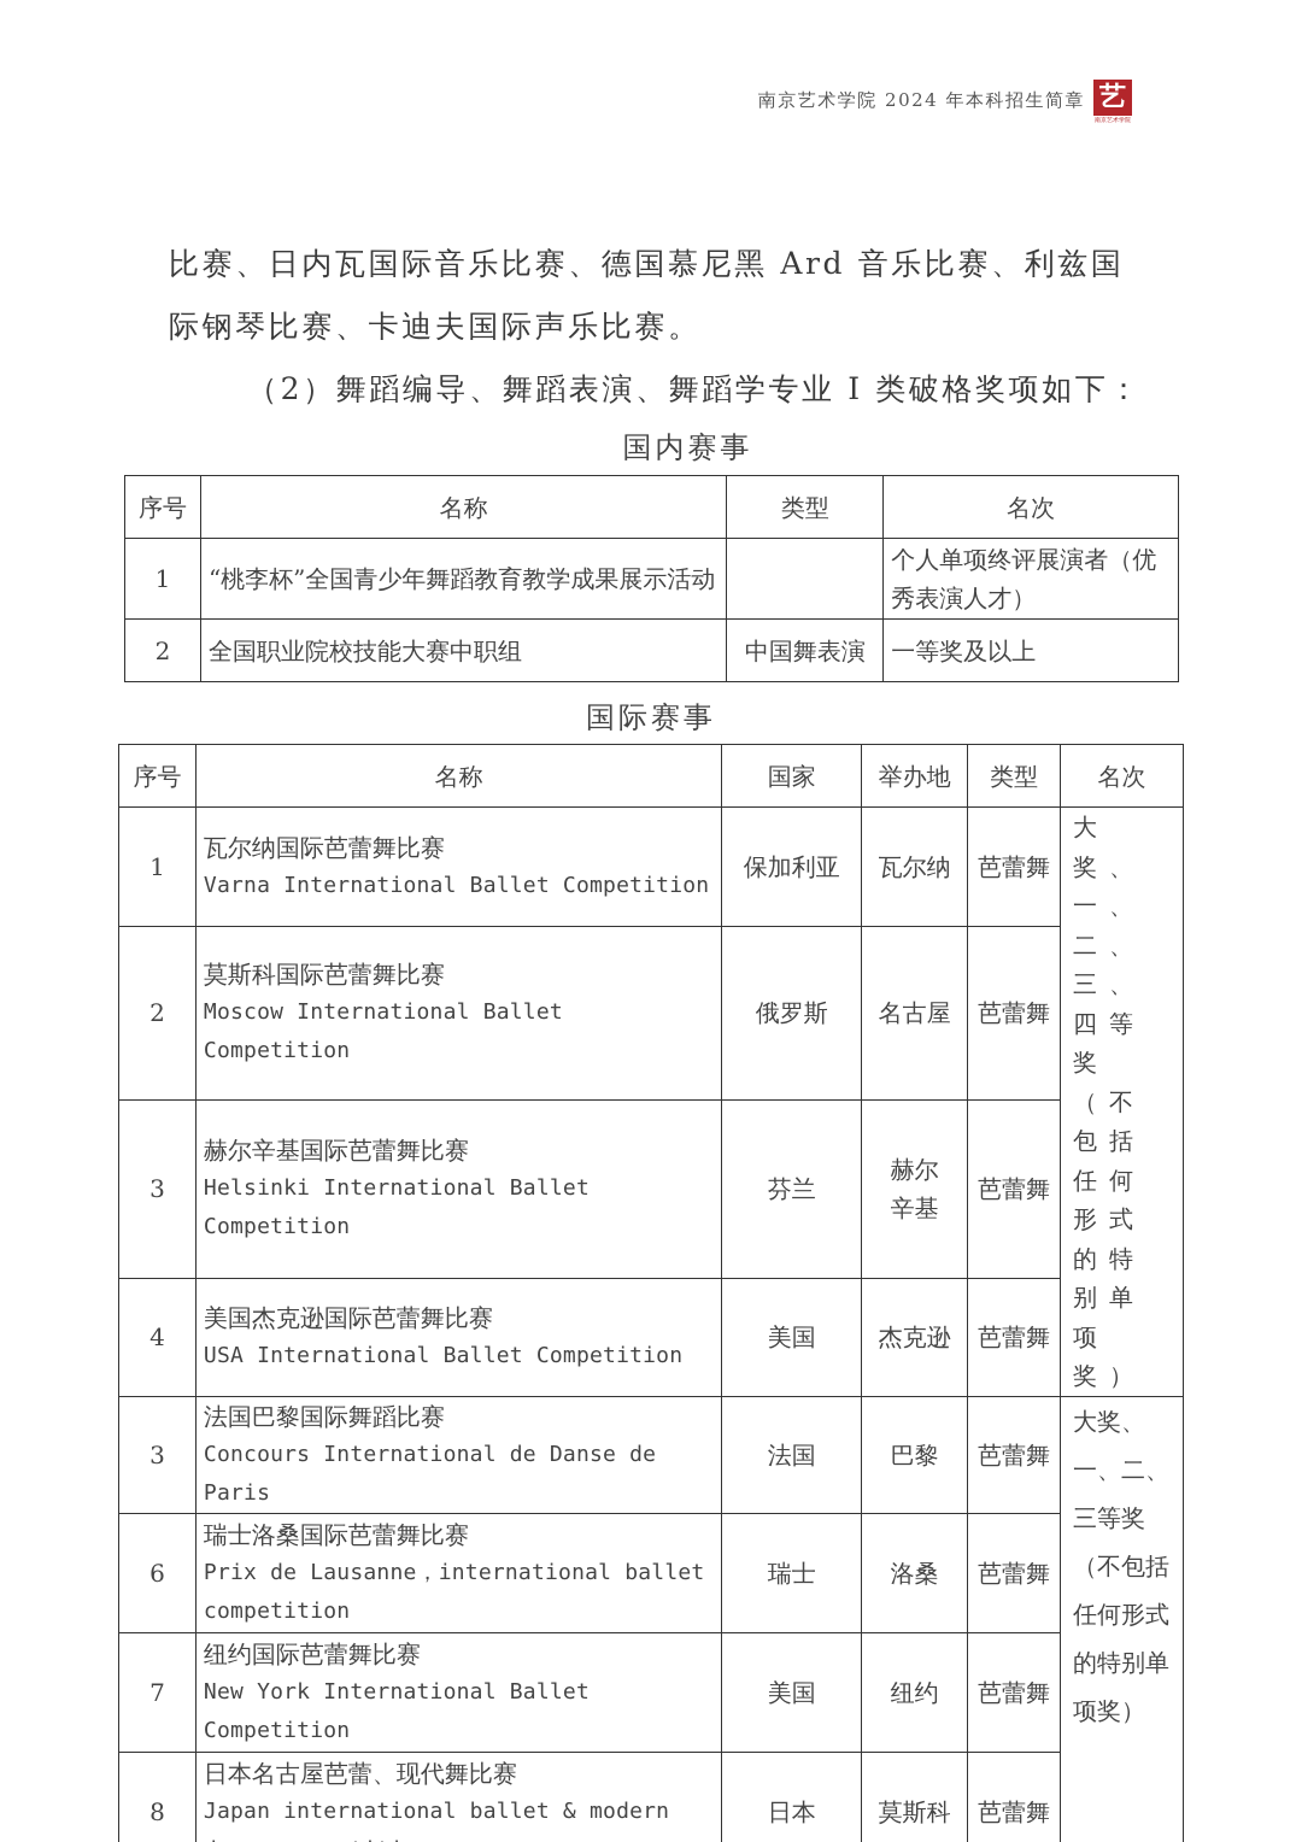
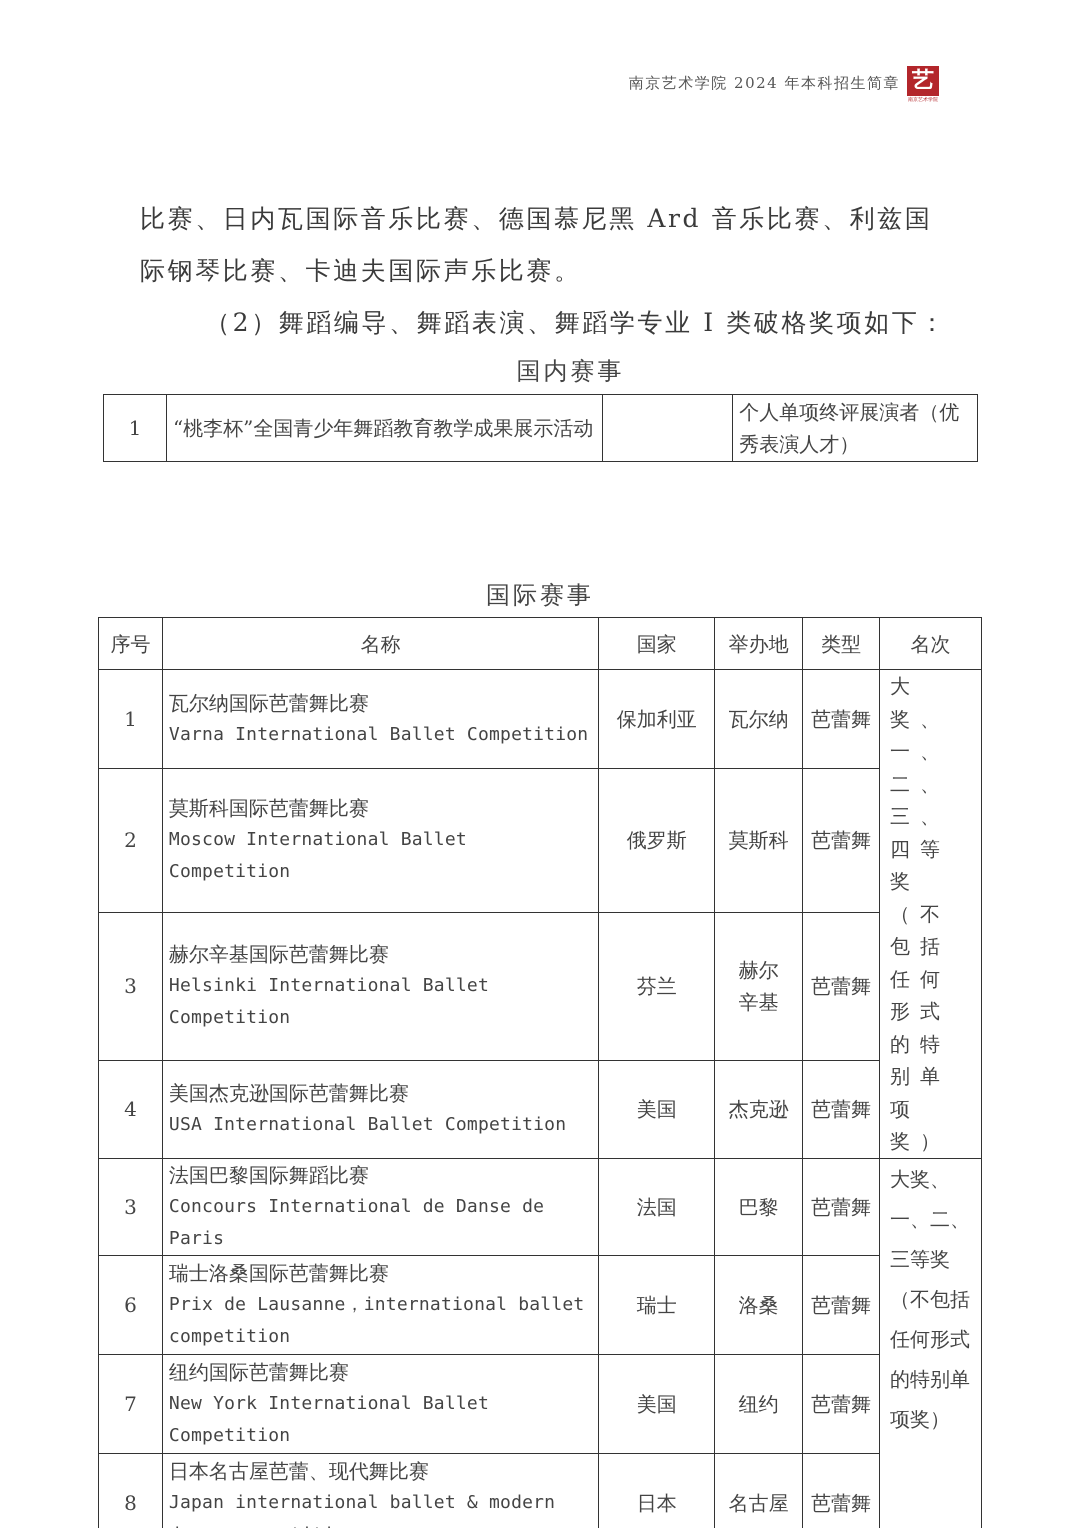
  南京艺术学院 2024 年本科招生简章
  艺
  比赛、日内瓦国际音乐比赛、德国慕尼黑 Ard 音乐比赛、利兹国
  际钢琴比赛、卡迪夫国际声乐比赛。
  （2）舞蹈编导、舞蹈表演、舞蹈学专业 I 类破格奖项如下：
  国内赛事
- 序号	名称	类型	名次
  1	“桃李杯”全国青少年舞蹈教育教学成果展示活动		个人单项终评展演者（优秀表演人才）
- 2	全国职业院校技能大赛中职组	中国舞表演	一等奖及以上
  国际赛事
  序号	名称	国家	举办地	类型	名次
  1	瓦尔纳国际芭蕾舞比赛Varna International Ballet Competition	保加利亚	瓦尔纳	芭蕾舞	大奖、一、二、三、四等奖（不包括任何形式的特别单项奖）
- 2	莫斯科国际芭蕾舞比赛Moscow International Ballet Competition	俄罗斯	名古屋	芭蕾舞
+ 2	莫斯科国际芭蕾舞比赛Moscow International Ballet Competition	俄罗斯	莫斯科	芭蕾舞
  3	赫尔辛基国际芭蕾舞比赛Helsinki International Ballet Competition	芬兰	赫尔辛基	芭蕾舞
  4	美国杰克逊国际芭蕾舞比赛USA International Ballet Competition	美国	杰克逊	芭蕾舞
  3	法国巴黎国际舞蹈比赛Concours International de Danse de Paris	法国	巴黎	芭蕾舞	大奖、一、二、三等奖（不包括任何形式的特别单项奖）
  6	瑞士洛桑国际芭蕾舞比赛Prix de Lausanne，international ballet competition	瑞士	洛桑	芭蕾舞
  7	纽约国际芭蕾舞比赛New York International Ballet Competition	美国	纽约	芭蕾舞
- 8	日本名古屋芭蕾、现代舞比赛Japan international ballet & modern	日本	莫斯科	芭蕾舞
+ 8	日本名古屋芭蕾、现代舞比赛Japan international ballet & modern	日本	名古屋	芭蕾舞
